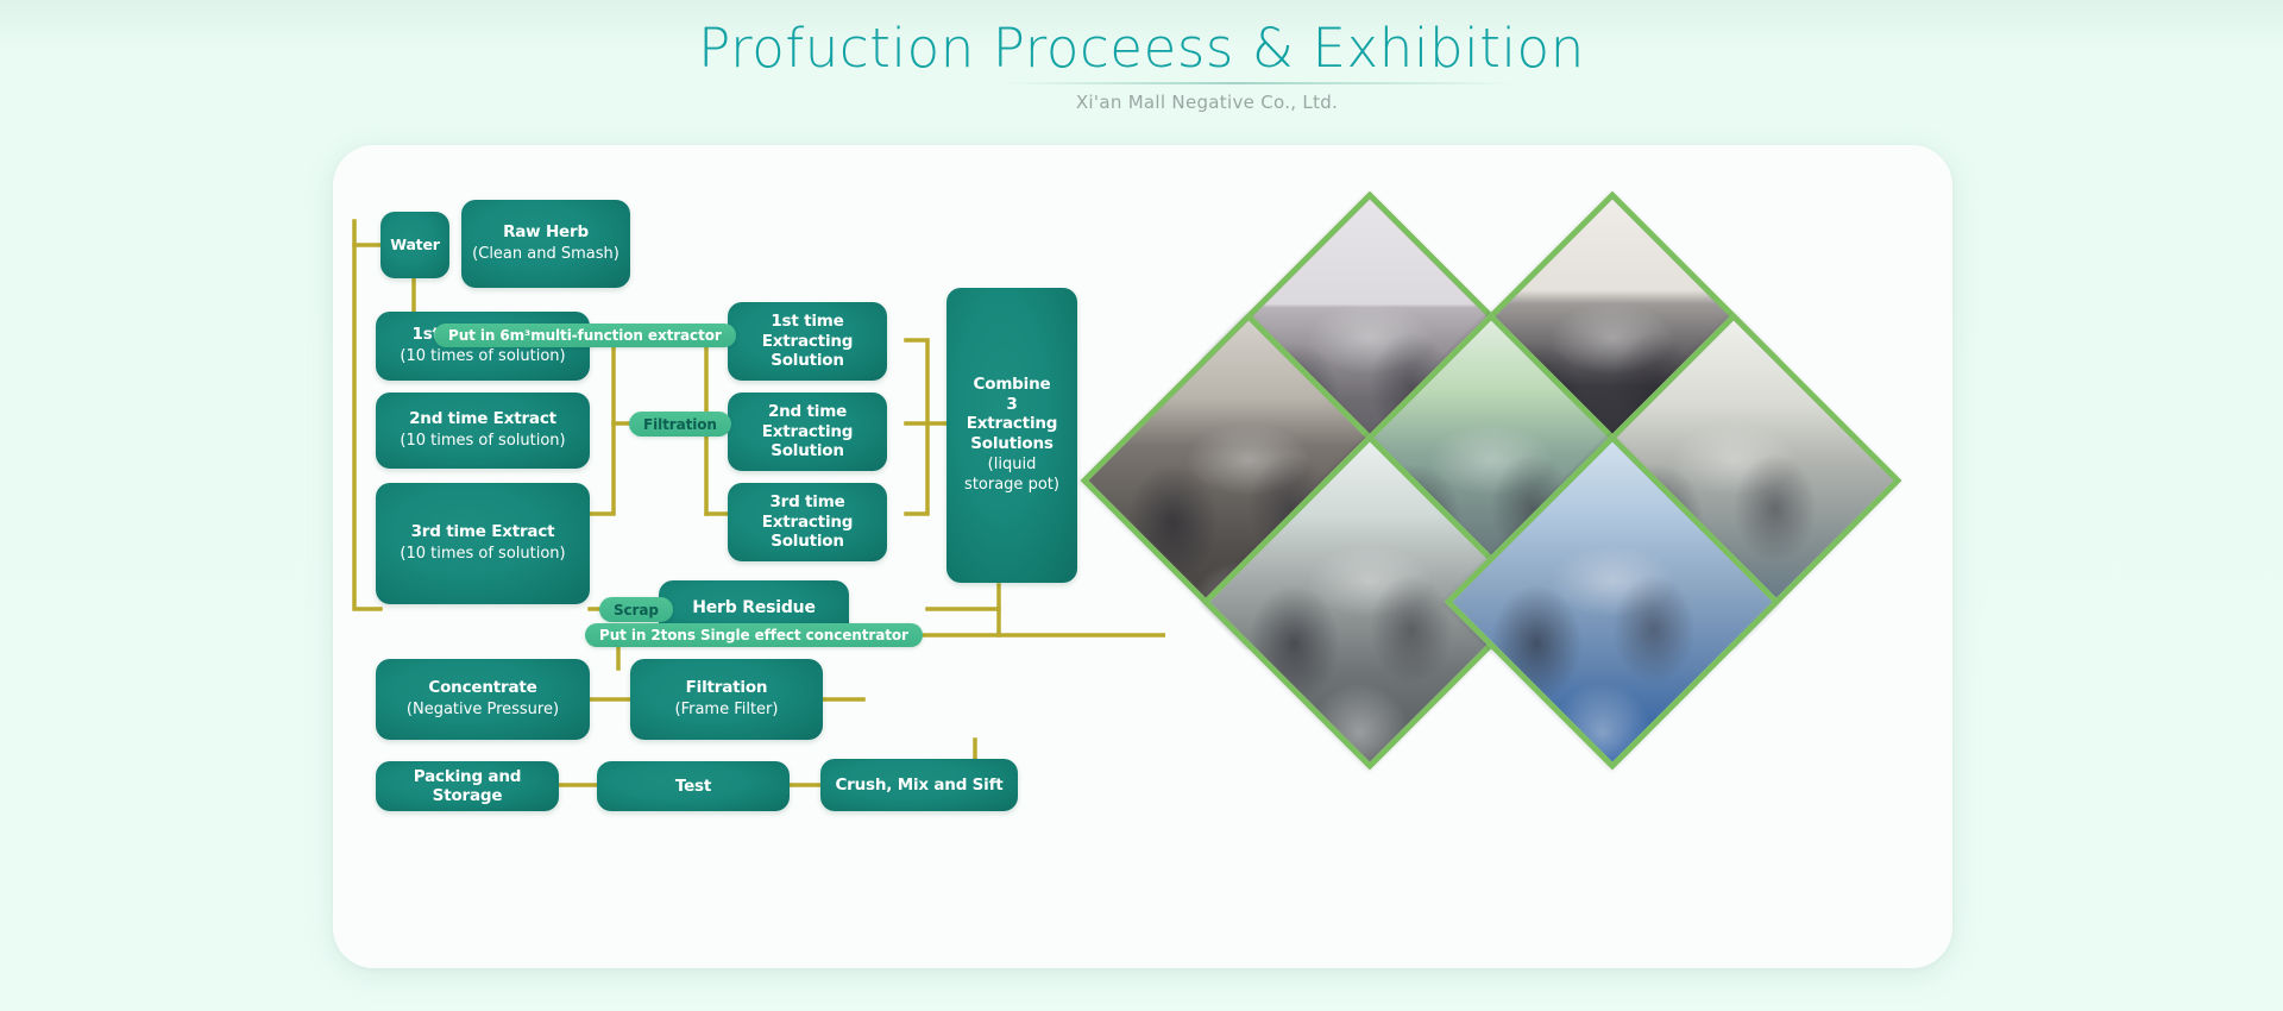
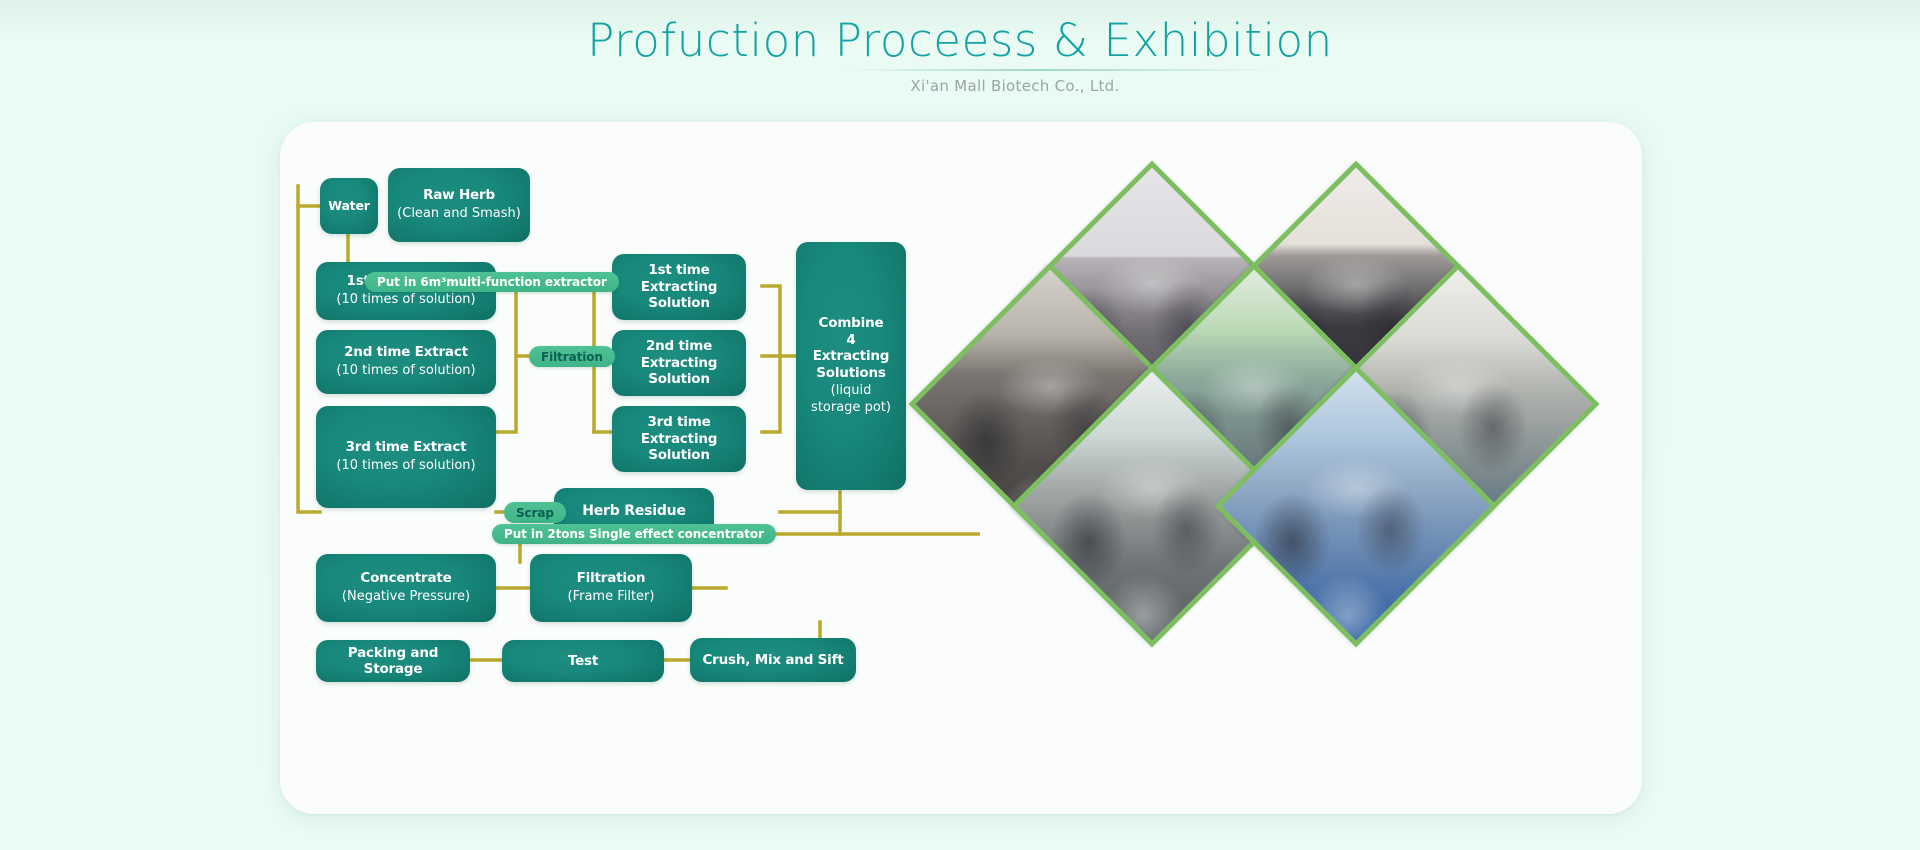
  Profuction Proceess & Exhibition
- Xi'an Mall Negative Co., Ltd.
+ Xi'an Mall Biotech Co., Ltd.
  Water
  Raw Herb
  (Clean and Smash)
  Put in 6m³multi-function extractor
  (10 times of solution)
  2nd time Extract
  (10 times of solution)
  3rd time Extract
  (10 times of solution)
  Filtration
  1st time Extracting Solution
  2nd time Extracting Solution
  3rd time Extracting Solution
- Combine 3 Extracting Solutions
+ Combine 4 Extracting Solutions
  (liquid storage pot)
  Scrap
  Herb Residue
  Put in 2tons Single effect concentrator
  Concentrate
  (Negative Pressure)
  Filtration
  (Frame Filter)
  Packing and Storage
  Test
  Crush, Mix and Sift
